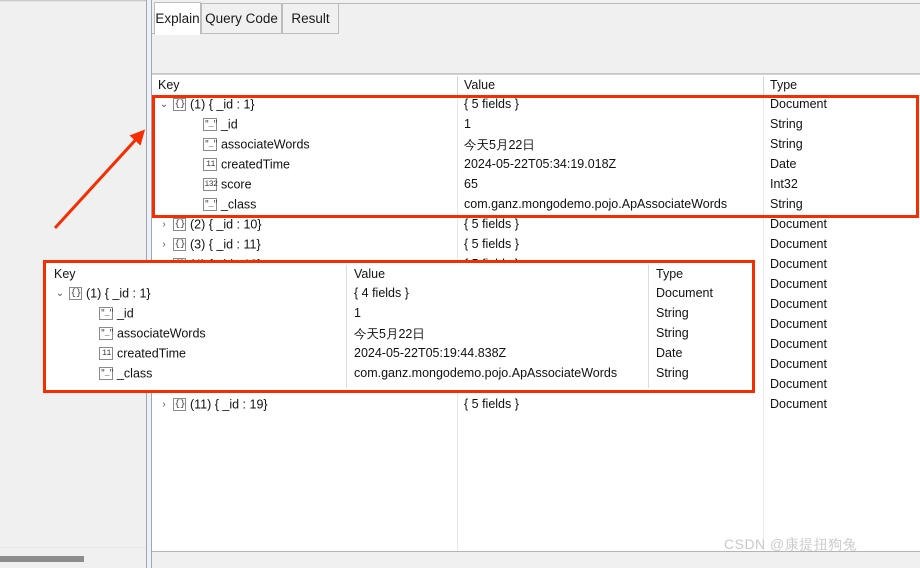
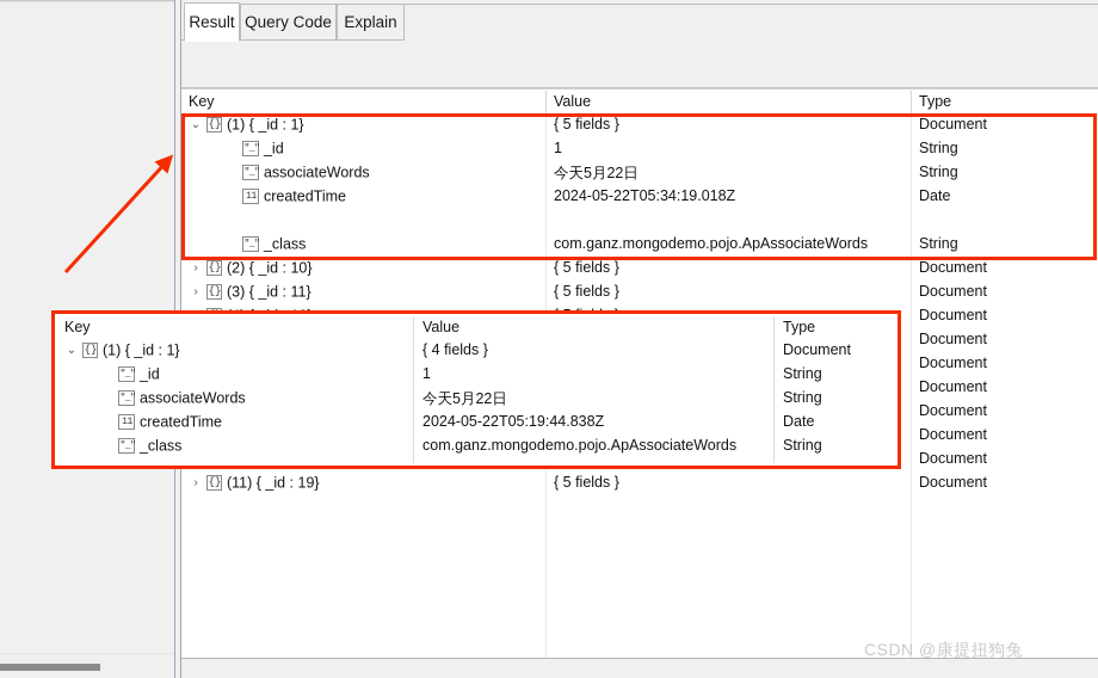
- Explain
+ Result
  Query Code
- Result
+ Explain
  Key
  Value
  Type
  ⌄ {} (1) { _id : 1}
  { 5 fields }
  Document
  "_" _id
  1
  String
  "_" associateWords
  今天5月22日
  String
  11 createdTime
  2024-05-22T05:34:19.018Z
  Date
- i32 score
- 65
- Int32
  "_" _class
  com.ganz.mongodemo.pojo.ApAssociateWords
  String
  › {} (2) { _id : 10}
  { 5 fields }
  Document
  › {} (3) { _id : 11}
  { 5 fields }
  Document
  Document
  Document
  Document
  Document
  Document
  Document
  Document
  › {} (11) { _id : 19}
  { 5 fields }
  Document
  Key
  Value
  Type
  ⌄ {} (1) { _id : 1}
  { 4 fields }
  Document
  "_" _id
  1
  String
  "_" associateWords
  今天5月22日
  String
  11 createdTime
  2024-05-22T05:19:44.838Z
  Date
  "_" _class
  com.ganz.mongodemo.pojo.ApAssociateWords
  String
  CSDN @康提扭狗兔
